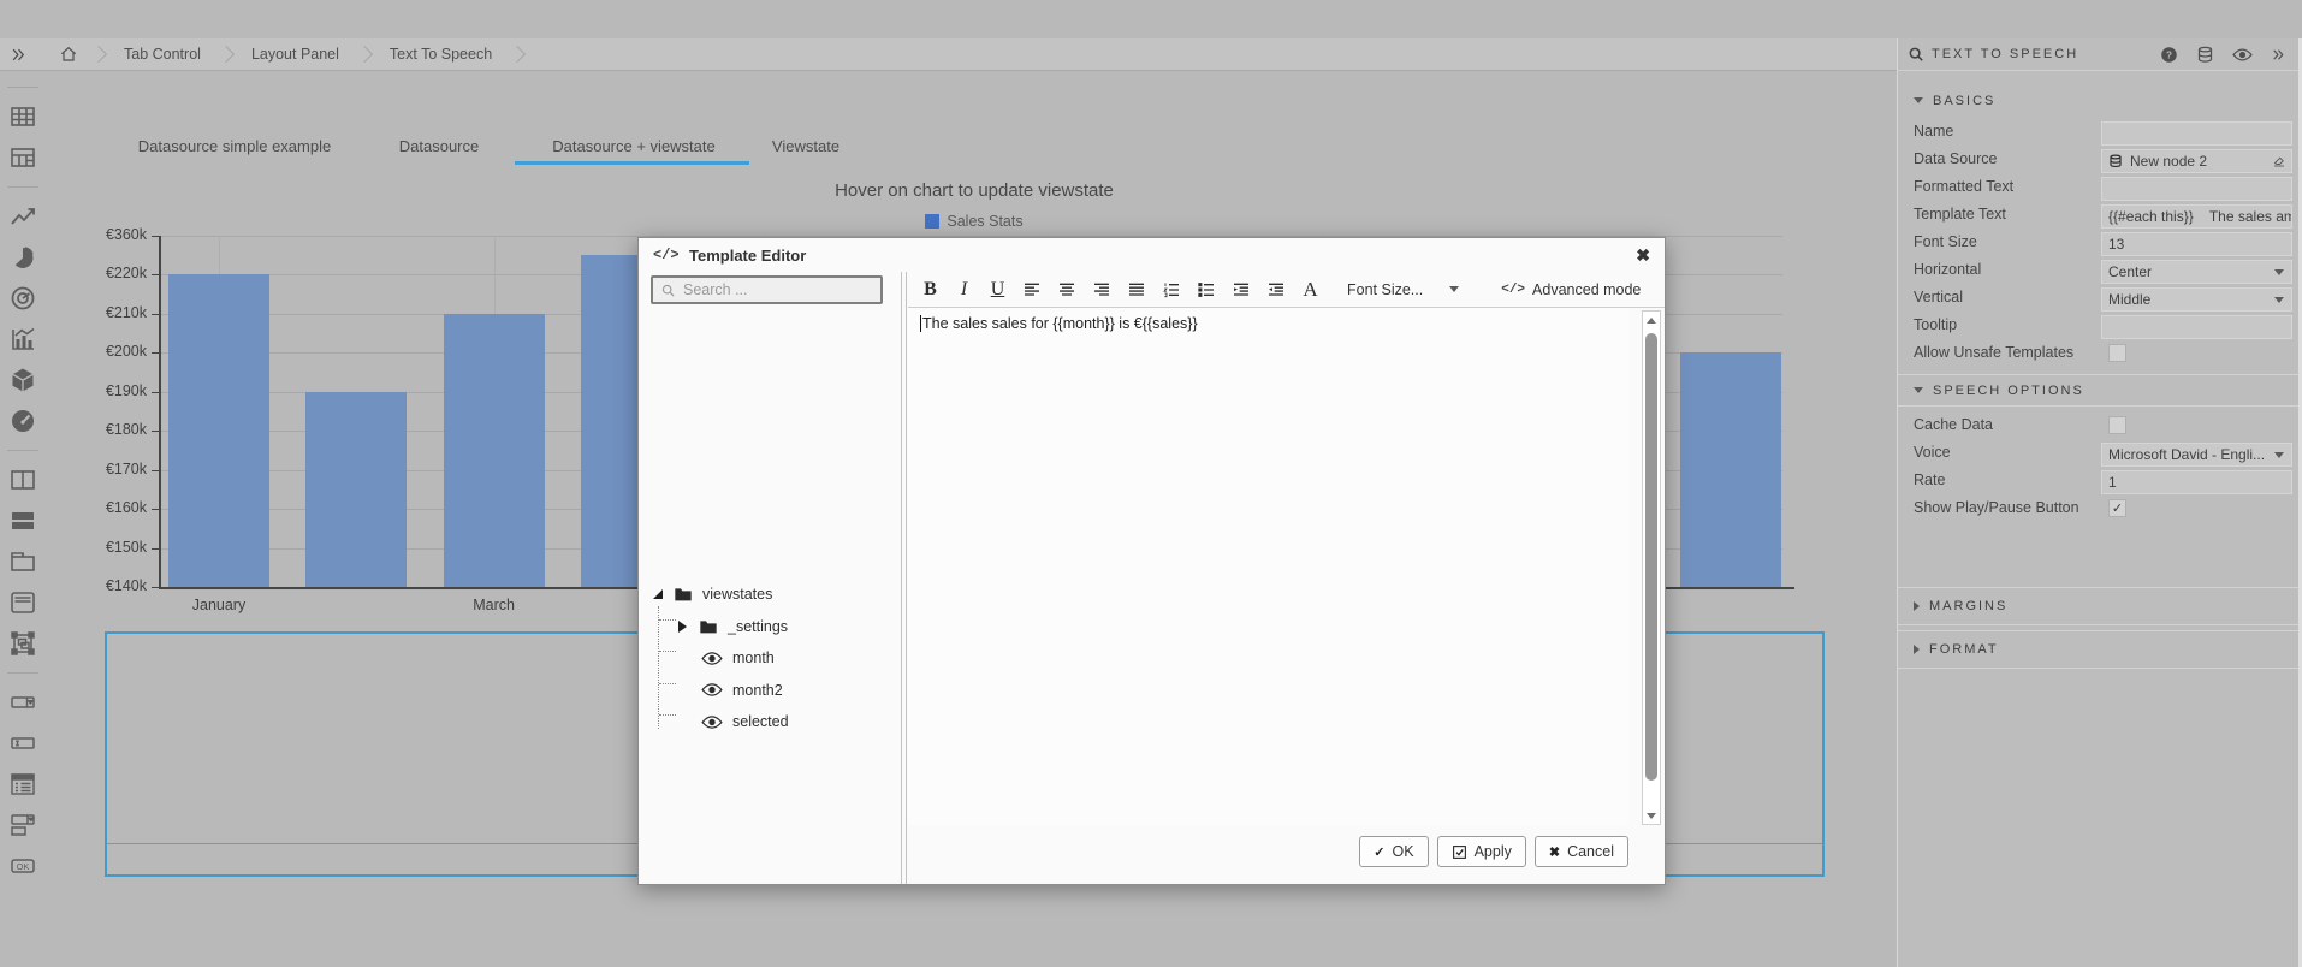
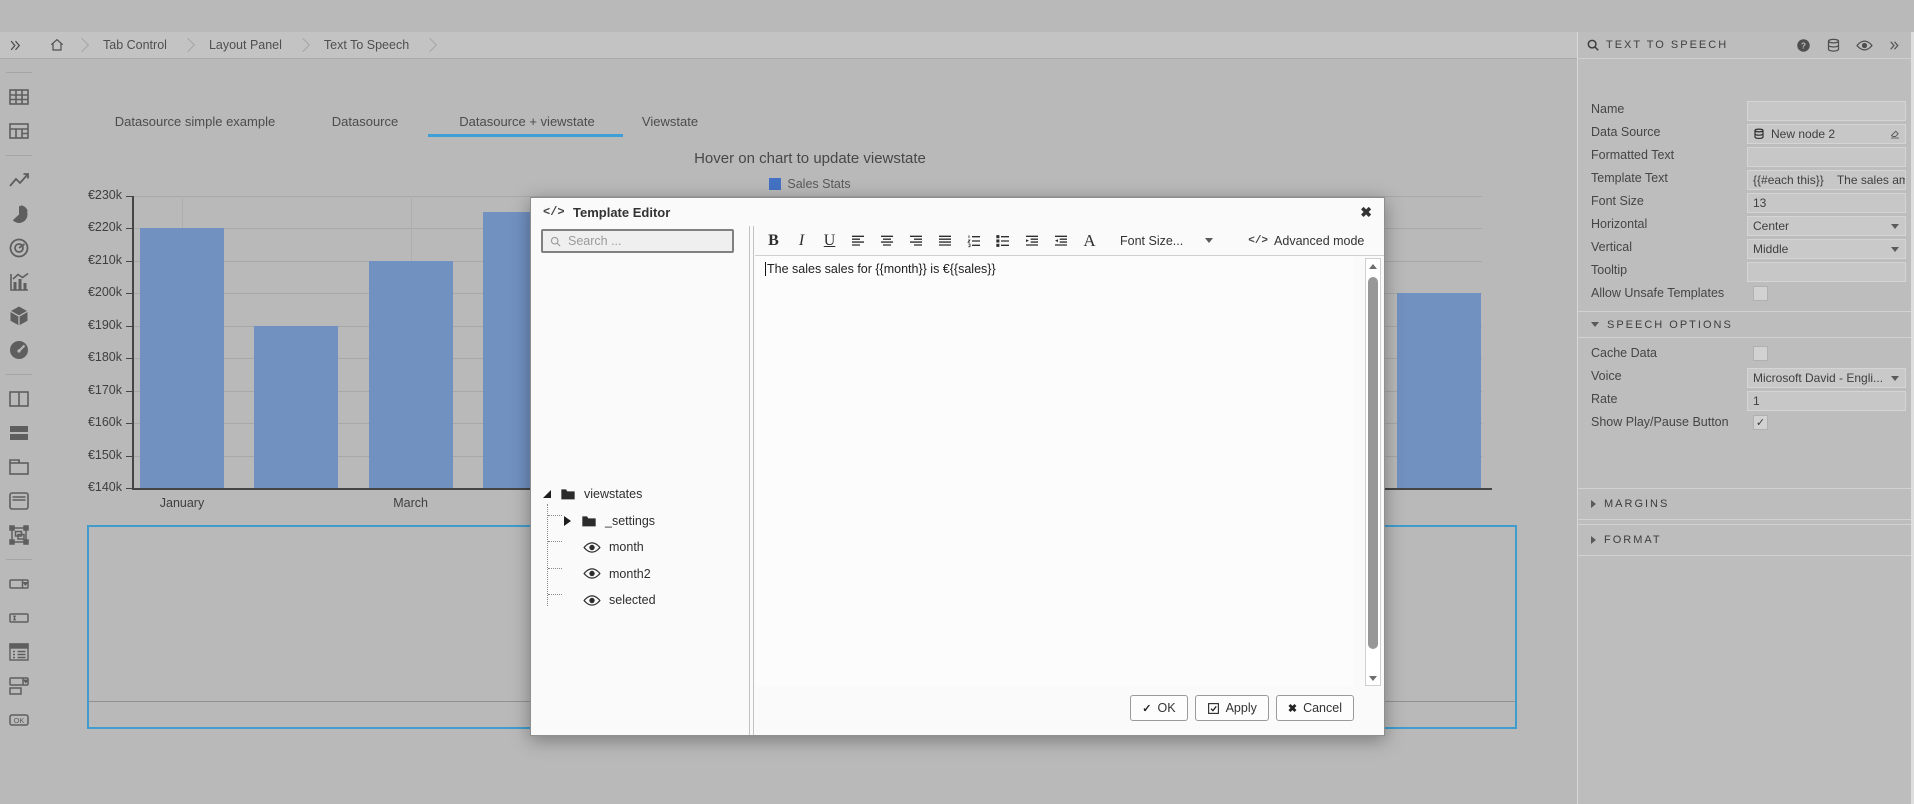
  Tab Control
  Layout Panel
  Text To Speech
  OK
  Datasource simple example
  Datasource
  Datasource + viewstate
  Viewstate
  Hover on chart to update viewstate
  Sales Stats
- €360k
+ €230k
  €220k
  €210k
  €200k
  €190k
  €180k
  €170k
  €160k
  €150k
  €140k
  January
  March
  </>
  Template Editor
  ✖
  Search ...
  viewstates
  _settings
  month
  month2
  selected
  B
  I
  U
  A
  Font Size...
  </>
  Advanced mode
  The sales sales for {{month}} is €{{sales}}
  ✓
  OK
  Apply
  ✖
  Cancel
  TEXT TO SPEECH
  ?
- BASICS
  Name
  Data Source
  New node 2
  Formatted Text
  Template Text
  {{#each this}} The sales am
  Font Size
  13
  Horizontal
  Center
  Vertical
  Middle
  Tooltip
  Allow Unsafe Templates
  SPEECH OPTIONS
  Cache Data
  Voice
  Microsoft David - Engli...
  Rate
  1
  Show Play/Pause Button
  MARGINS
  FORMAT
